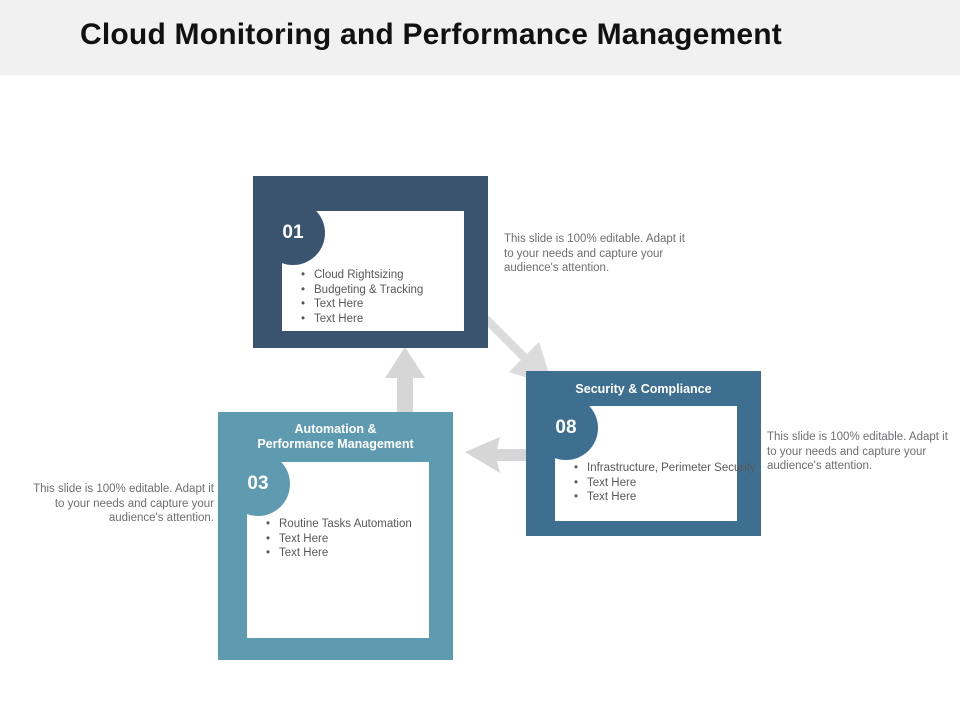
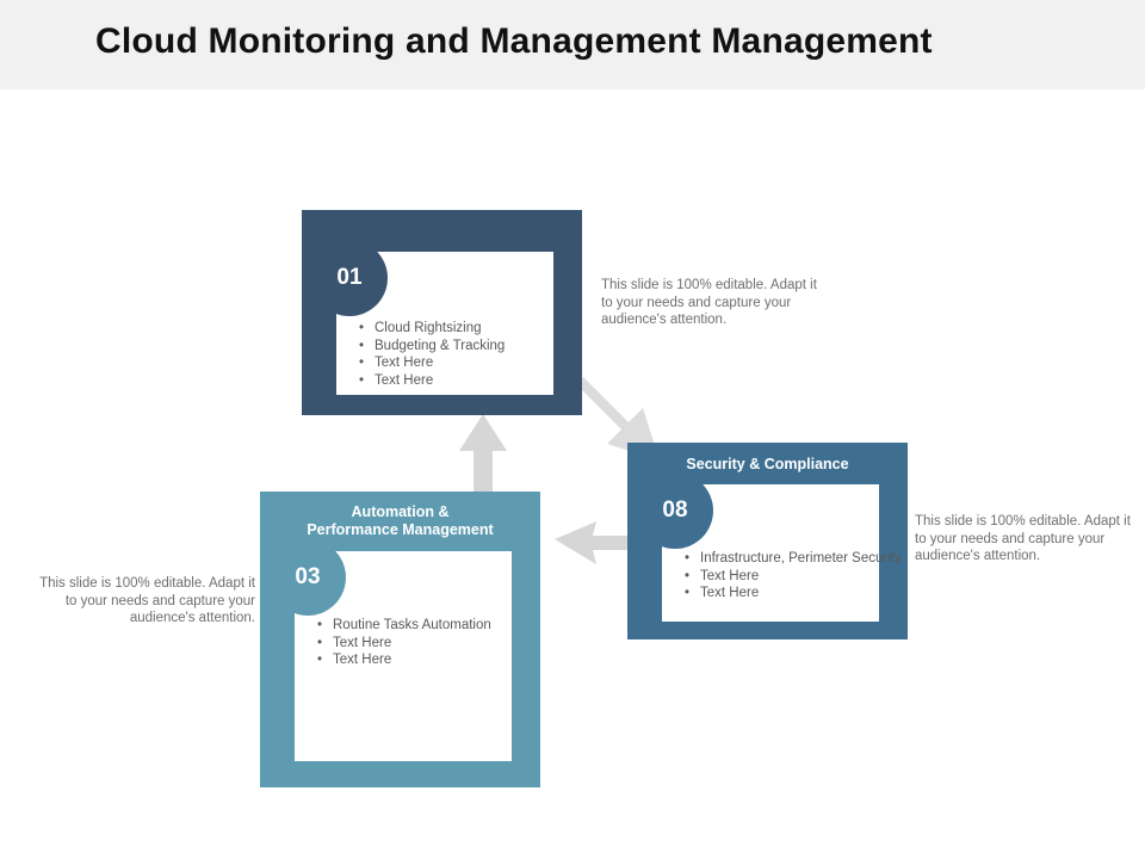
- Cloud Monitoring and Performance Management
+ Cloud Monitoring and Management Management
  01
  Cloud Rightsizing
  Budgeting & Tracking
  Text Here
  Text Here
  Security & Compliance
  08
  Infrastructure, Perimeter Security
  Text Here
  Text Here
  Automation &
  Performance Management
  03
  Routine Tasks Automation
  Text Here
  Text Here
  This slide is 100% editable. Adapt it to your needs and capture your audience's attention.
  This slide is 100% editable. Adapt it to your needs and capture your audience's attention.
  This slide is 100% editable. Adapt it to your needs and capture your audience's attention.
